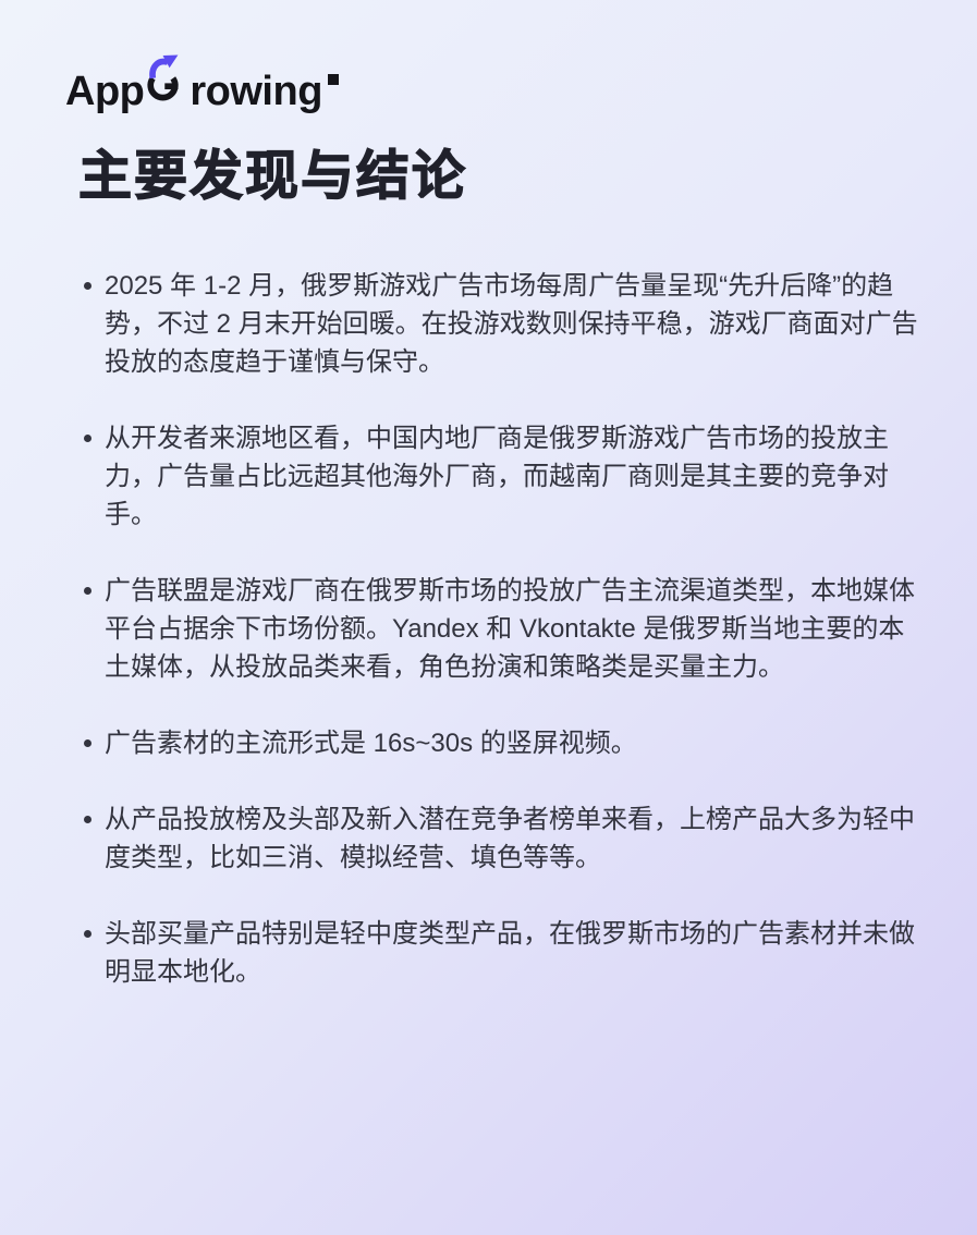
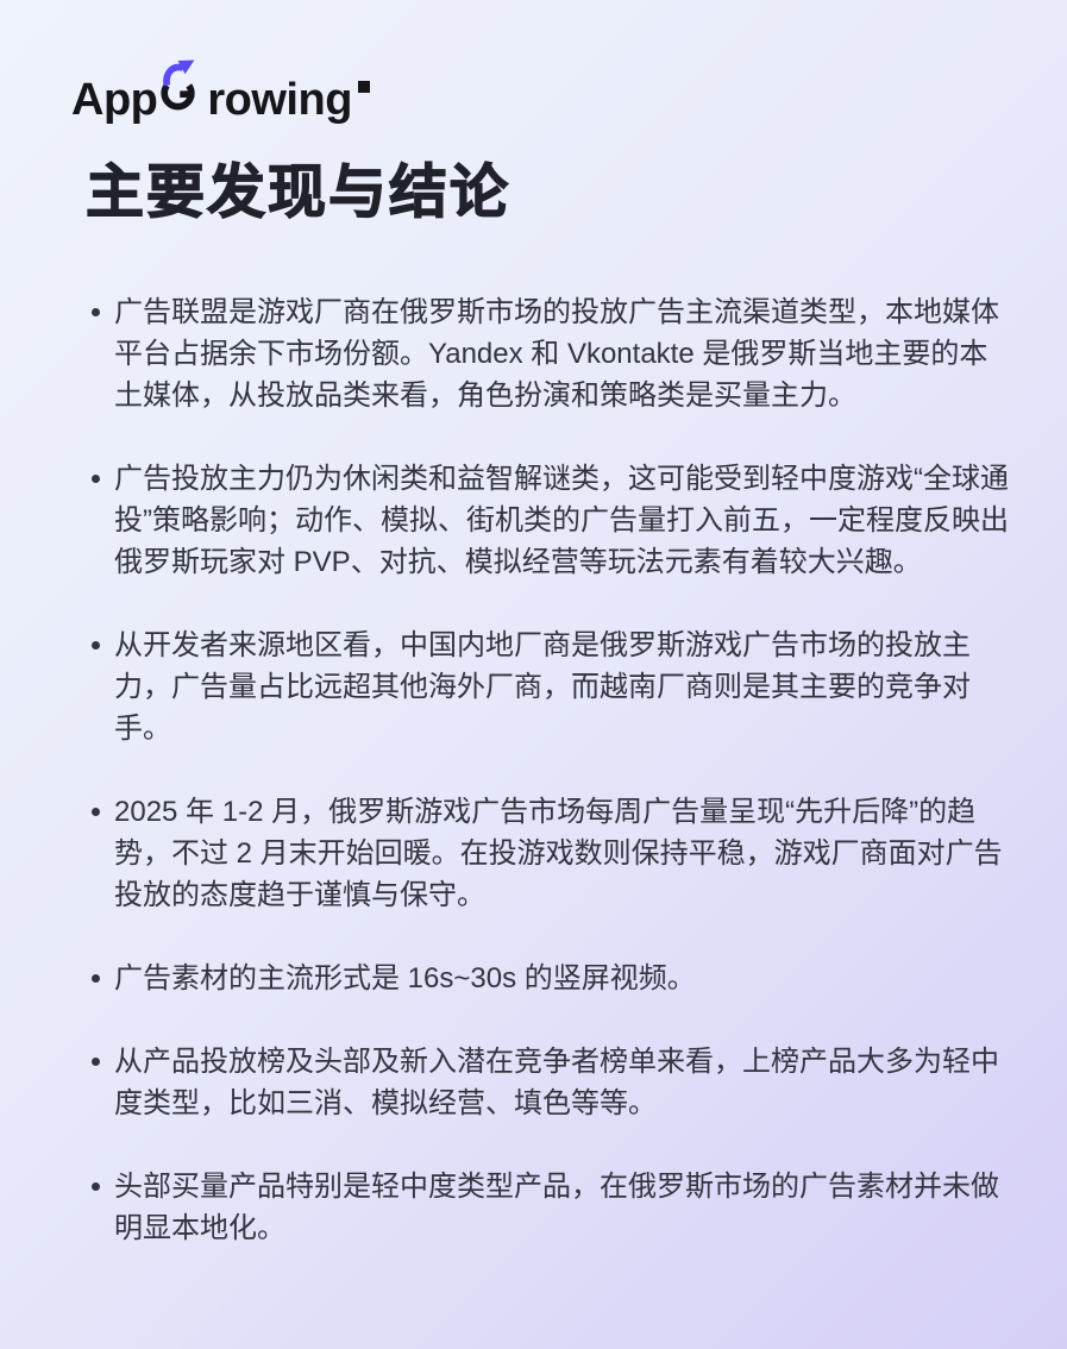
  App
  rowing
  主要发现与结论
- 2025 年 1-2 月，俄罗斯游戏广告市场每周广告量呈现“先升后降”的趋势，不过 2 月末开始回暖。在投游戏数则保持平稳，游戏厂商面对广告投放的态度趋于谨慎与保守。
+ 广告联盟是游戏厂商在俄罗斯市场的投放广告主流渠道类型，本地媒体平台占据余下市场份额。Yandex 和 Vkontakte 是俄罗斯当地主要的本土媒体，从投放品类来看，角色扮演和策略类是买量主力。
+ 广告投放主力仍为休闲类和益智解谜类，这可能受到轻中度游戏“全球通投”策略影响；动作、模拟、街机类的广告量打入前五，一定程度反映出俄罗斯玩家对 PVP、对抗、模拟经营等玩法元素有着较大兴趣。
  从开发者来源地区看，中国内地厂商是俄罗斯游戏广告市场的投放主力，广告量占比远超其他海外厂商，而越南厂商则是其主要的竞争对手。
- 广告联盟是游戏厂商在俄罗斯市场的投放广告主流渠道类型，本地媒体平台占据余下市场份额。Yandex 和 Vkontakte 是俄罗斯当地主要的本土媒体，从投放品类来看，角色扮演和策略类是买量主力。
+ 2025 年 1-2 月，俄罗斯游戏广告市场每周广告量呈现“先升后降”的趋势，不过 2 月末开始回暖。在投游戏数则保持平稳，游戏厂商面对广告投放的态度趋于谨慎与保守。
  广告素材的主流形式是 16s~30s 的竖屏视频。
  从产品投放榜及头部及新入潜在竞争者榜单来看，上榜产品大多为轻中度类型，比如三消、模拟经营、填色等等。
  头部买量产品特别是轻中度类型产品，在俄罗斯市场的广告素材并未做明显本地化。
